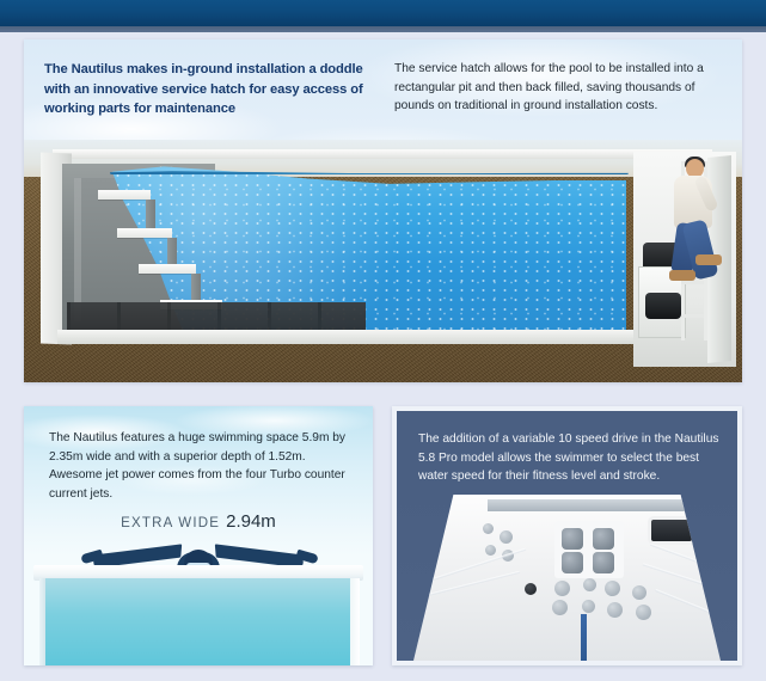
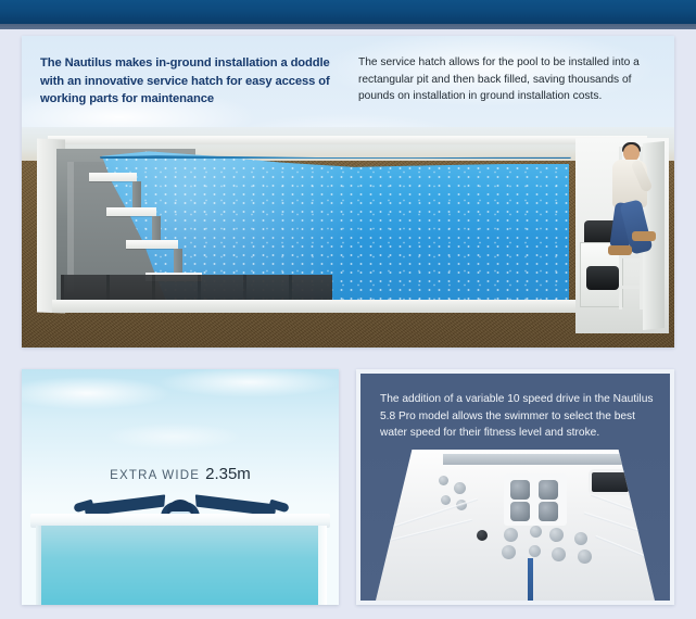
  The Nautilus makes in-ground installation a doddle with an innovative service hatch for easy access of working parts for maintenance
- The service hatch allows for the pool to be installed into a rectangular pit and then back filled, saving thousands of pounds on traditional in ground installation costs.
+ The service hatch allows for the pool to be installed into a rectangular pit and then back filled, saving thousands of pounds on installation in ground installation costs.
- The Nautilus features a huge swimming space 5.9m by 2.35m wide and with a superior depth of 1.52m. Awesome jet power comes from the four Turbo counter current jets.
- EXTRA WIDE 2.94m
+ EXTRA WIDE 2.35m
  The addition of a variable 10 speed drive in the Nautilus 5.8 Pro model allows the swimmer to select the best water speed for their fitness level and stroke.
